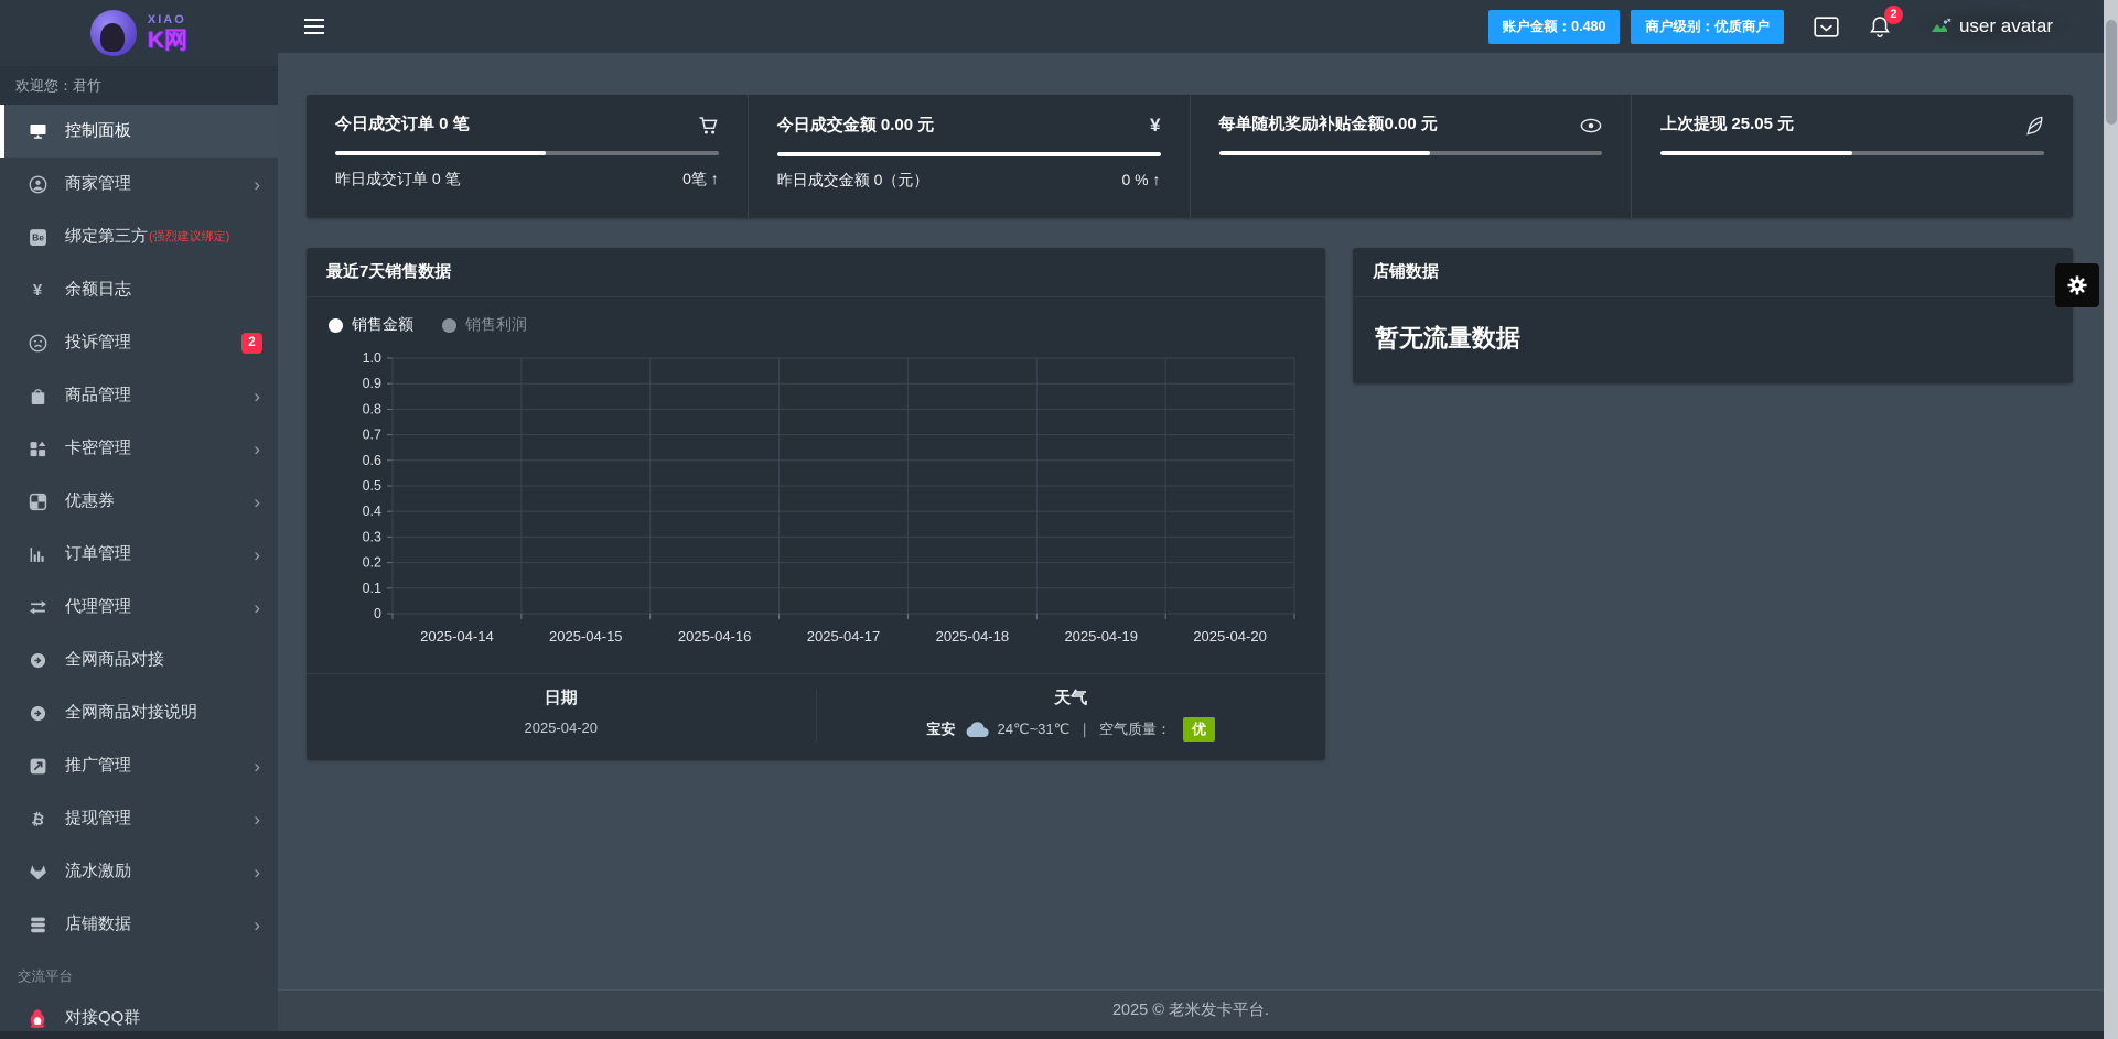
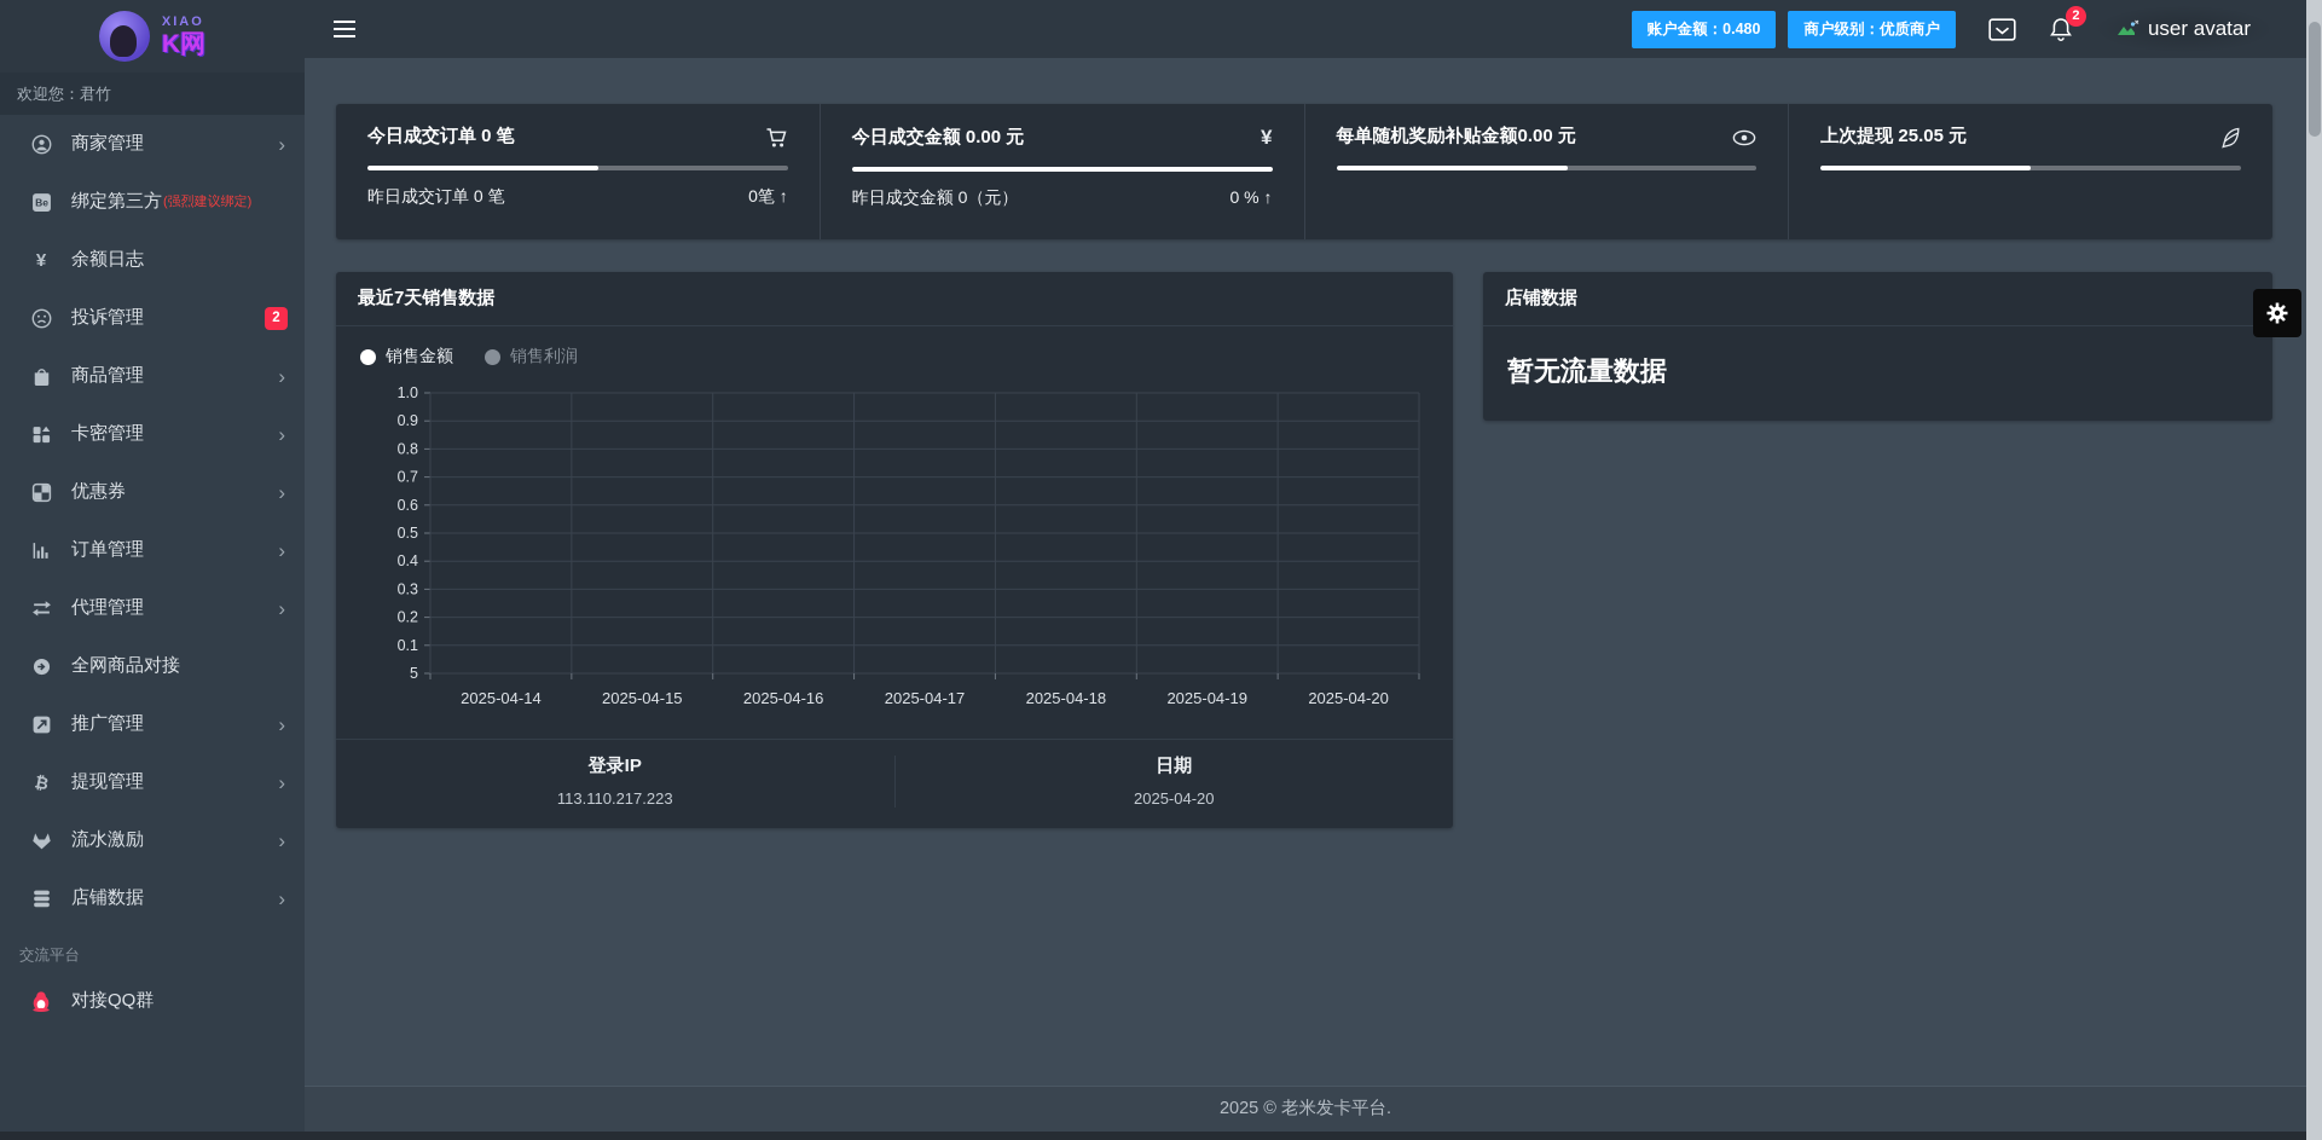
  XIAO
  K网
  欢迎您：君竹
- 控制面板
  商家管理
  ›
  Be
  绑定第三方
  (强烈建议绑定)
  ¥
  余额日志
  投诉管理
  2
  商品管理
  ›
  卡密管理
  ›
  优惠券
  ›
  订单管理
  ›
  代理管理
  ›
  全网商品对接
- 全网商品对接说明
  推广管理
  ›
  提现管理
  ›
  流水激励
  ›
  店铺数据
  ›
  交流平台
  对接QQ群
  账户金额：0.480
  商户级别：优质商户
  2
  user avatar
  今日成交订单 0 笔
  昨日成交订单 0 笔
  0笔 ↑
  今日成交金额 0.00 元
  ¥
  昨日成交金额 0（元）
  0 % ↑
  每单随机奖励补贴金额0.00 元
  上次提现 25.05 元
  最近7天销售数据
  销售金额
  销售利润
  1.0
  0.9
  0.8
  0.7
  0.6
  0.5
  0.4
  0.3
  0.2
  0.1
- 0
+ 5
  2025-04-14
  2025-04-15
  2025-04-16
  2025-04-17
  2025-04-18
  2025-04-19
  2025-04-20
+ 登录IP
+ 113.110.217.223
  日期
  2025-04-20
- 天气
- 宝安
- 24℃~31℃
- ｜
- 空气质量：
- 优
  店铺数据
  暂无流量数据
  2025 © 老米发卡平台.
